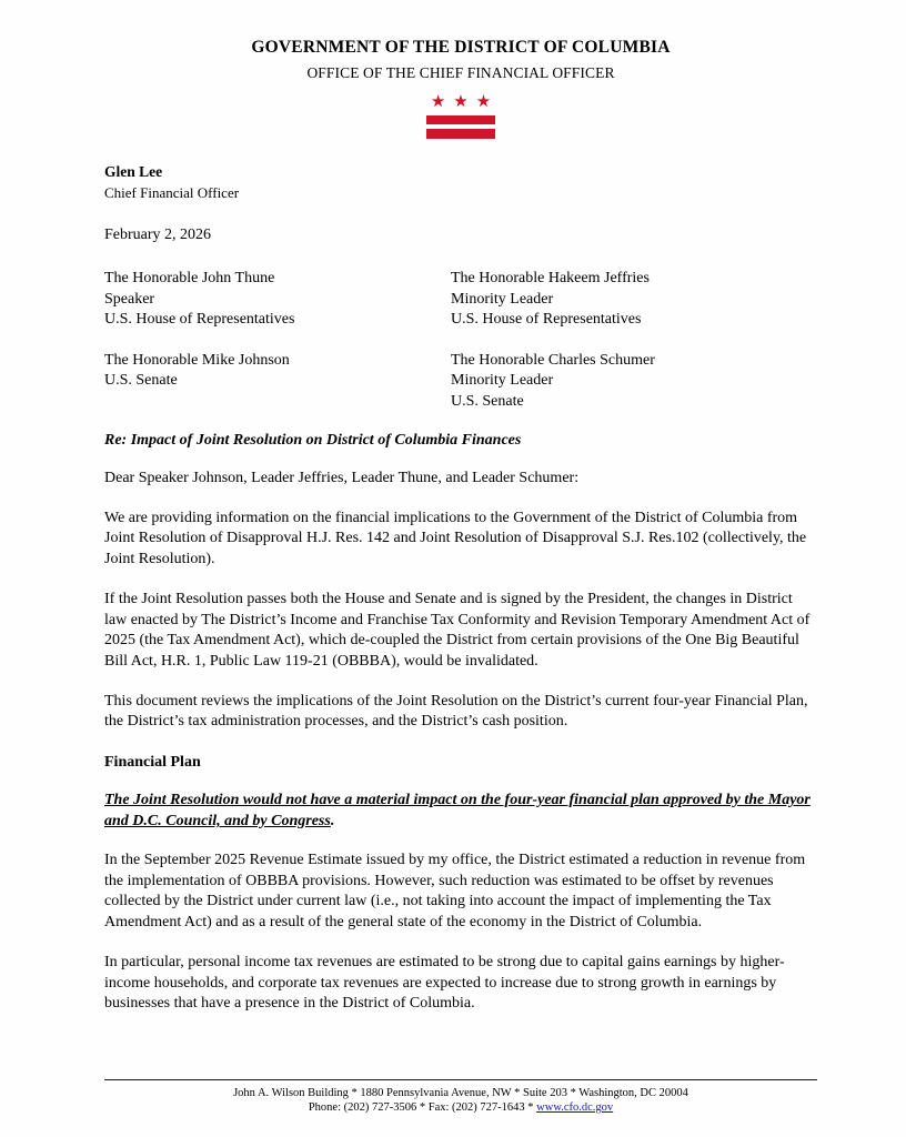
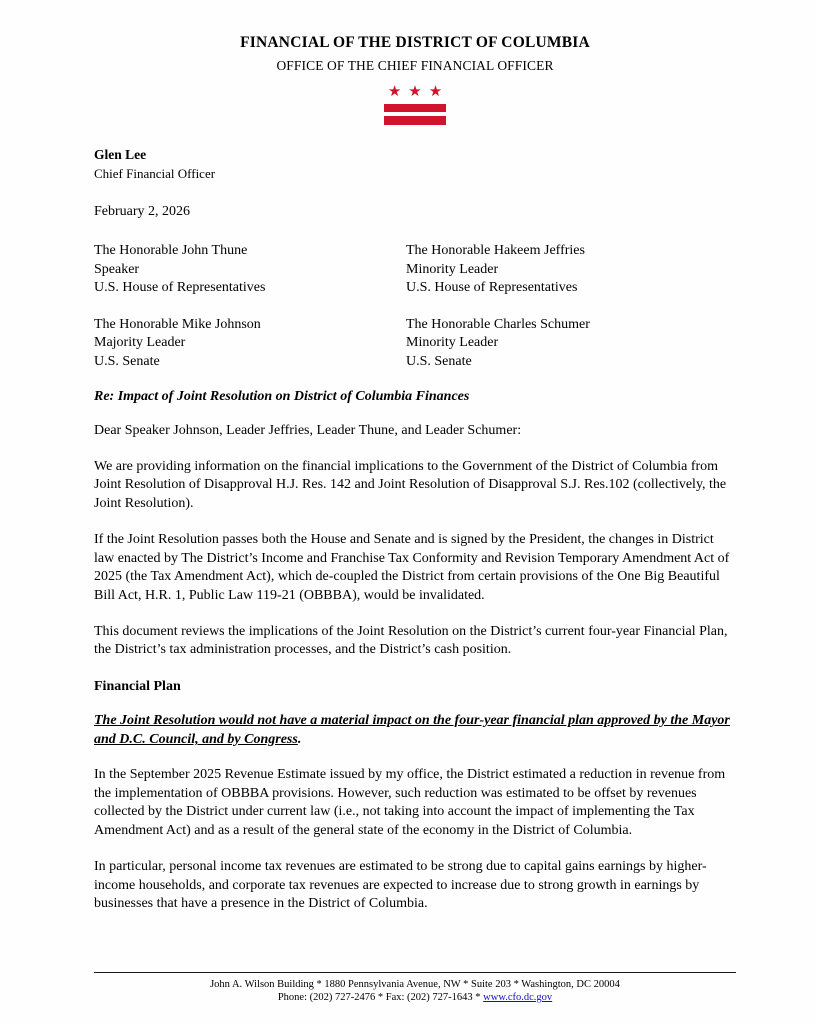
- GOVERNMENT OF THE DISTRICT OF COLUMBIA
+ FINANCIAL OF THE DISTRICT OF COLUMBIA
  OFFICE OF THE CHIEF FINANCIAL OFFICER
  ★
  ★
  ★
  Glen Lee
  Chief Financial Officer
  February 2, 2026
  The Honorable John Thune
  Speaker
  U.S. House of Representatives
  The Honorable Hakeem Jeffries
  Minority Leader
  U.S. House of Representatives
  The Honorable Mike Johnson
+ Majority Leader
  U.S. Senate
  The Honorable Charles Schumer
  Minority Leader
  U.S. Senate
  Re: Impact of Joint Resolution on District of Columbia Finances
  Dear Speaker Johnson, Leader Jeffries, Leader Thune, and Leader Schumer:
  We are providing information on the financial implications to the Government of the District of Columbia from Joint Resolution of Disapproval H.J. Res. 142 and Joint Resolution of Disapproval S.J. Res.102 (collectively, the Joint Resolution).
  If the Joint Resolution passes both the House and Senate and is signed by the President, the changes in District law enacted by The District’s Income and Franchise Tax Conformity and Revision Temporary Amendment Act of 2025 (the Tax Amendment Act), which de-coupled the District from certain provisions of the One Big Beautiful Bill Act, H.R. 1, Public Law 119-21 (OBBBA), would be invalidated.
  This document reviews the implications of the Joint Resolution on the District’s current four-year Financial Plan, the District’s tax administration processes, and the District’s cash position.
  Financial Plan
  The Joint Resolution would not have a material impact on the four-year financial plan approved by the Mayor and D.C. Council, and by Congress.
  In the September 2025 Revenue Estimate issued by my office, the District estimated a reduction in revenue from the implementation of OBBBA provisions. However, such reduction was estimated to be offset by revenues collected by the District under current law (i.e., not taking into account the impact of implementing the Tax Amendment Act) and as a result of the general state of the economy in the District of Columbia.
  In particular, personal income tax revenues are estimated to be strong due to capital gains earnings by higher-income households, and corporate tax revenues are expected to increase due to strong growth in earnings by businesses that have a presence in the District of Columbia.
  John A. Wilson Building * 1880 Pennsylvania Avenue, NW * Suite 203 * Washington, DC 20004
- Phone: (202) 727-3506 * Fax: (202) 727-1643 * www.cfo.dc.gov
+ Phone: (202) 727-2476 * Fax: (202) 727-1643 * www.cfo.dc.gov
